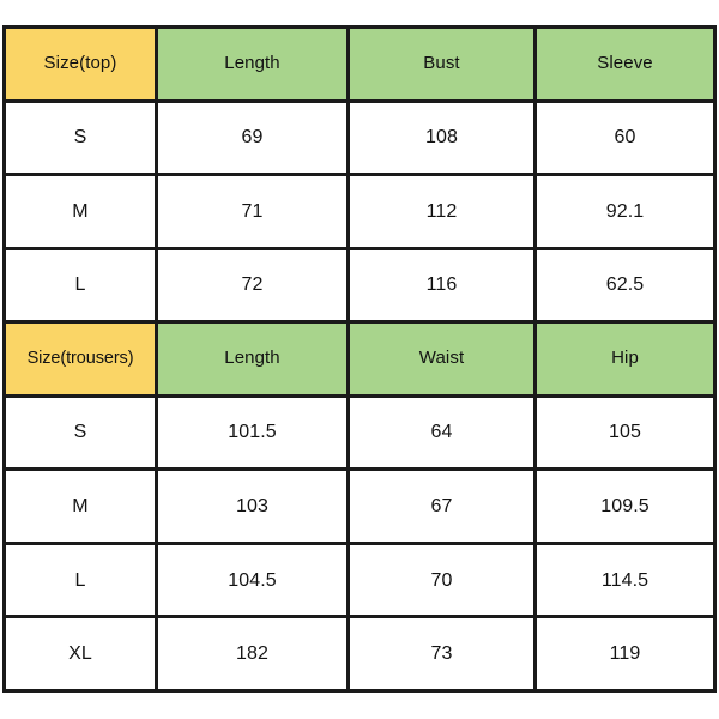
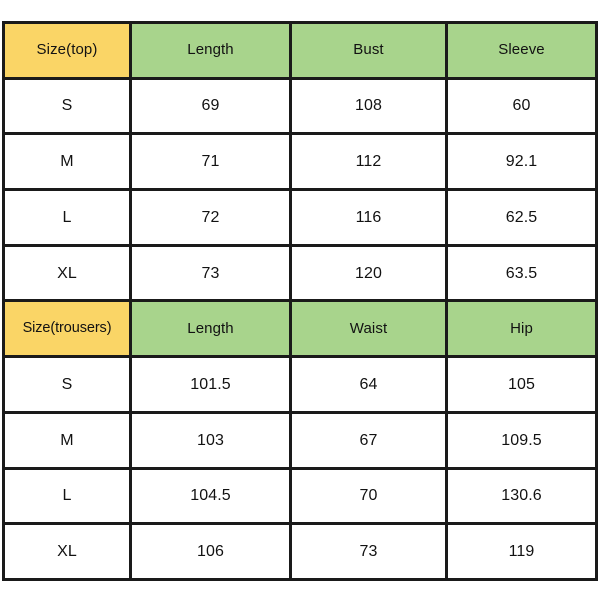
  Size(top)	Length	Bust	Sleeve
  S	69	108	60
  M	71	112	92.1
  L	72	116	62.5
+ XL	73	120	63.5
  Size(trousers)	Length	Waist	Hip
  S	101.5	64	105
  M	103	67	109.5
- L	104.5	70	114.5
+ L	104.5	70	130.6
- XL	182	73	119
+ XL	106	73	119
